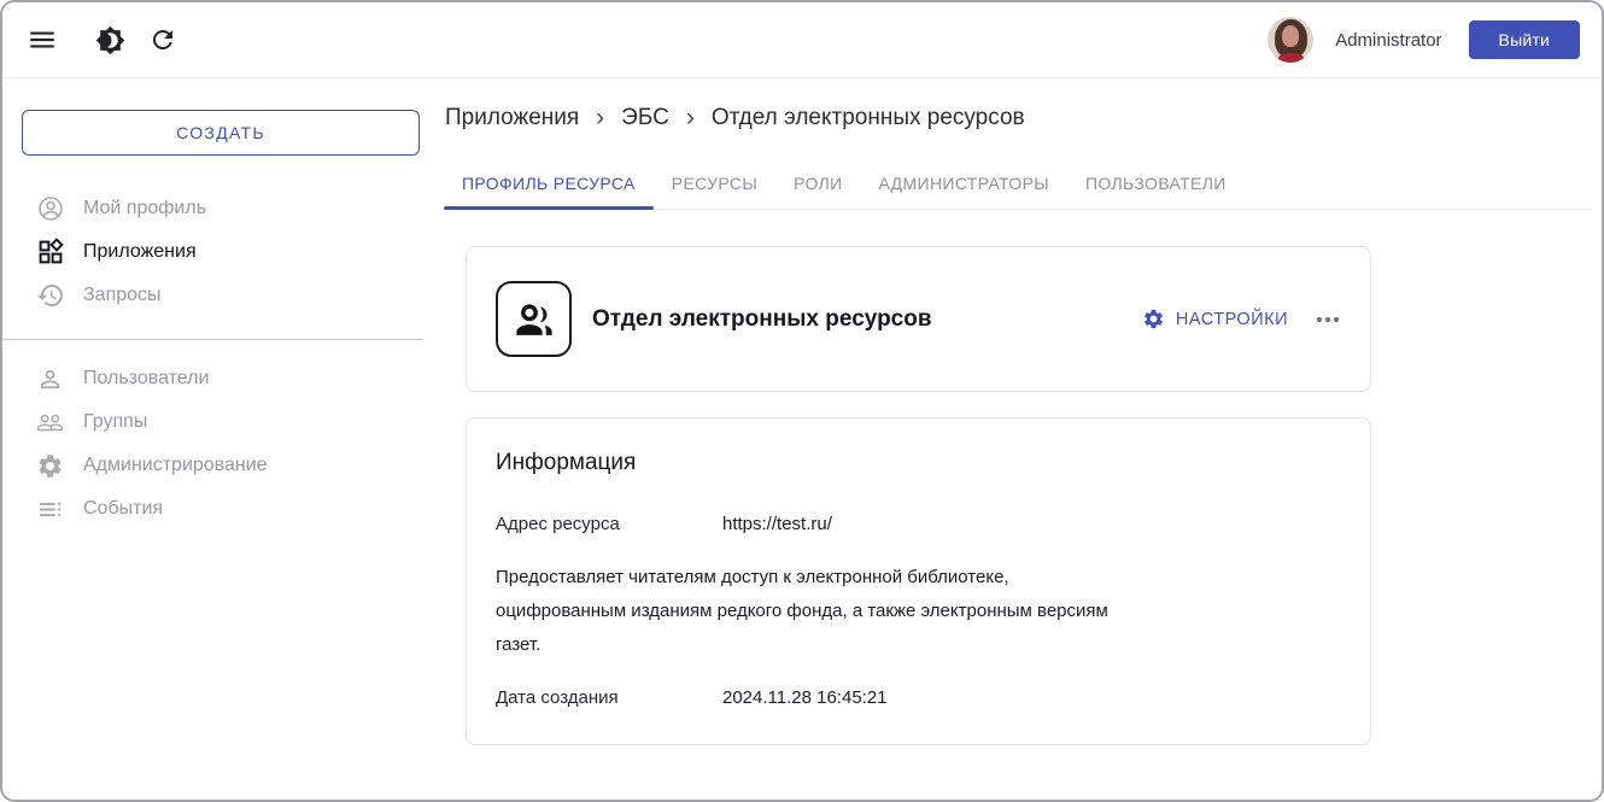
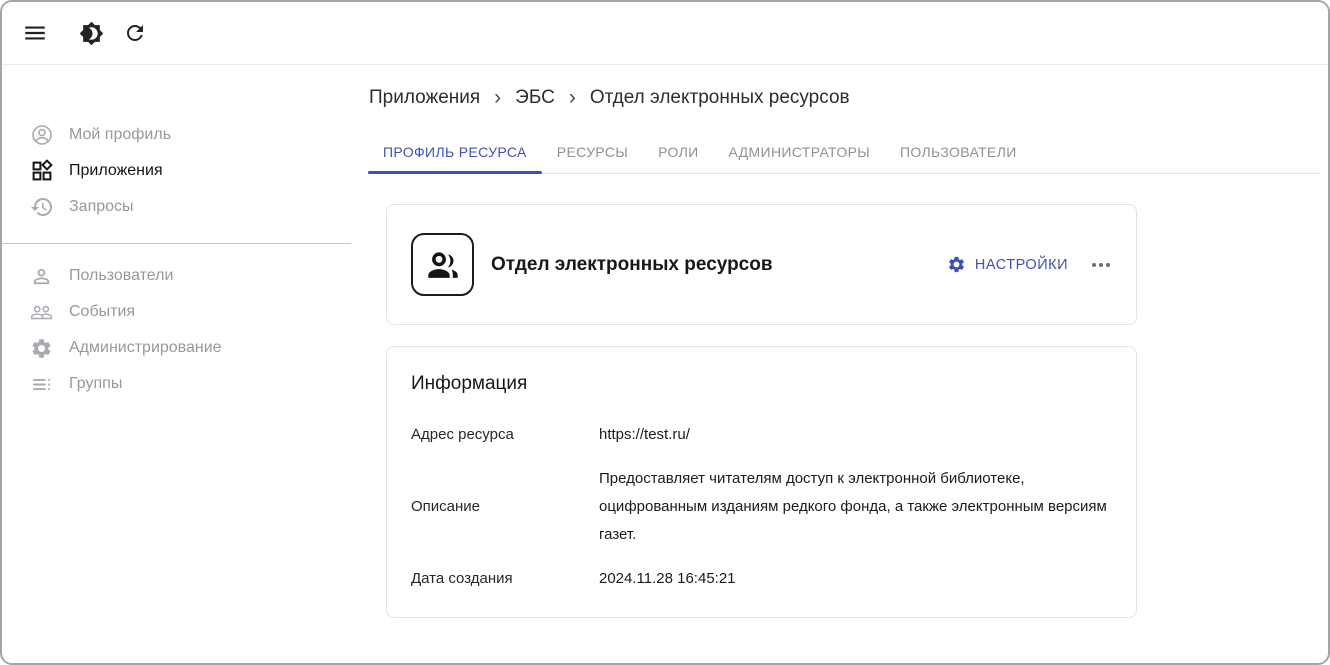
- Administrator
- Выйти
- СОЗДАТЬ
  Мой профиль
  Приложения
  Запросы
  Пользователи
- Группы
+ События
  Администрирование
- События
+ Группы
  Приложения
  ›
  ЭБС
  ›
  Отдел электронных ресурсов
  ПРОФИЛЬ РЕСУРСА
  РЕСУРСЫ
  РОЛИ
  АДМИНИСТРАТОРЫ
  ПОЛЬЗОВАТЕЛИ
  Отдел электронных ресурсов
  НАСТРОЙКИ
  Информация
  Адрес ресурса
  https://test.ru/
+ Описание
  Предоставляет читателям доступ к электронной библиотеке, оцифрованным изданиям редкого фонда, а также электронным версиям газет.
  Дата создания
  2024.11.28 16:45:21
